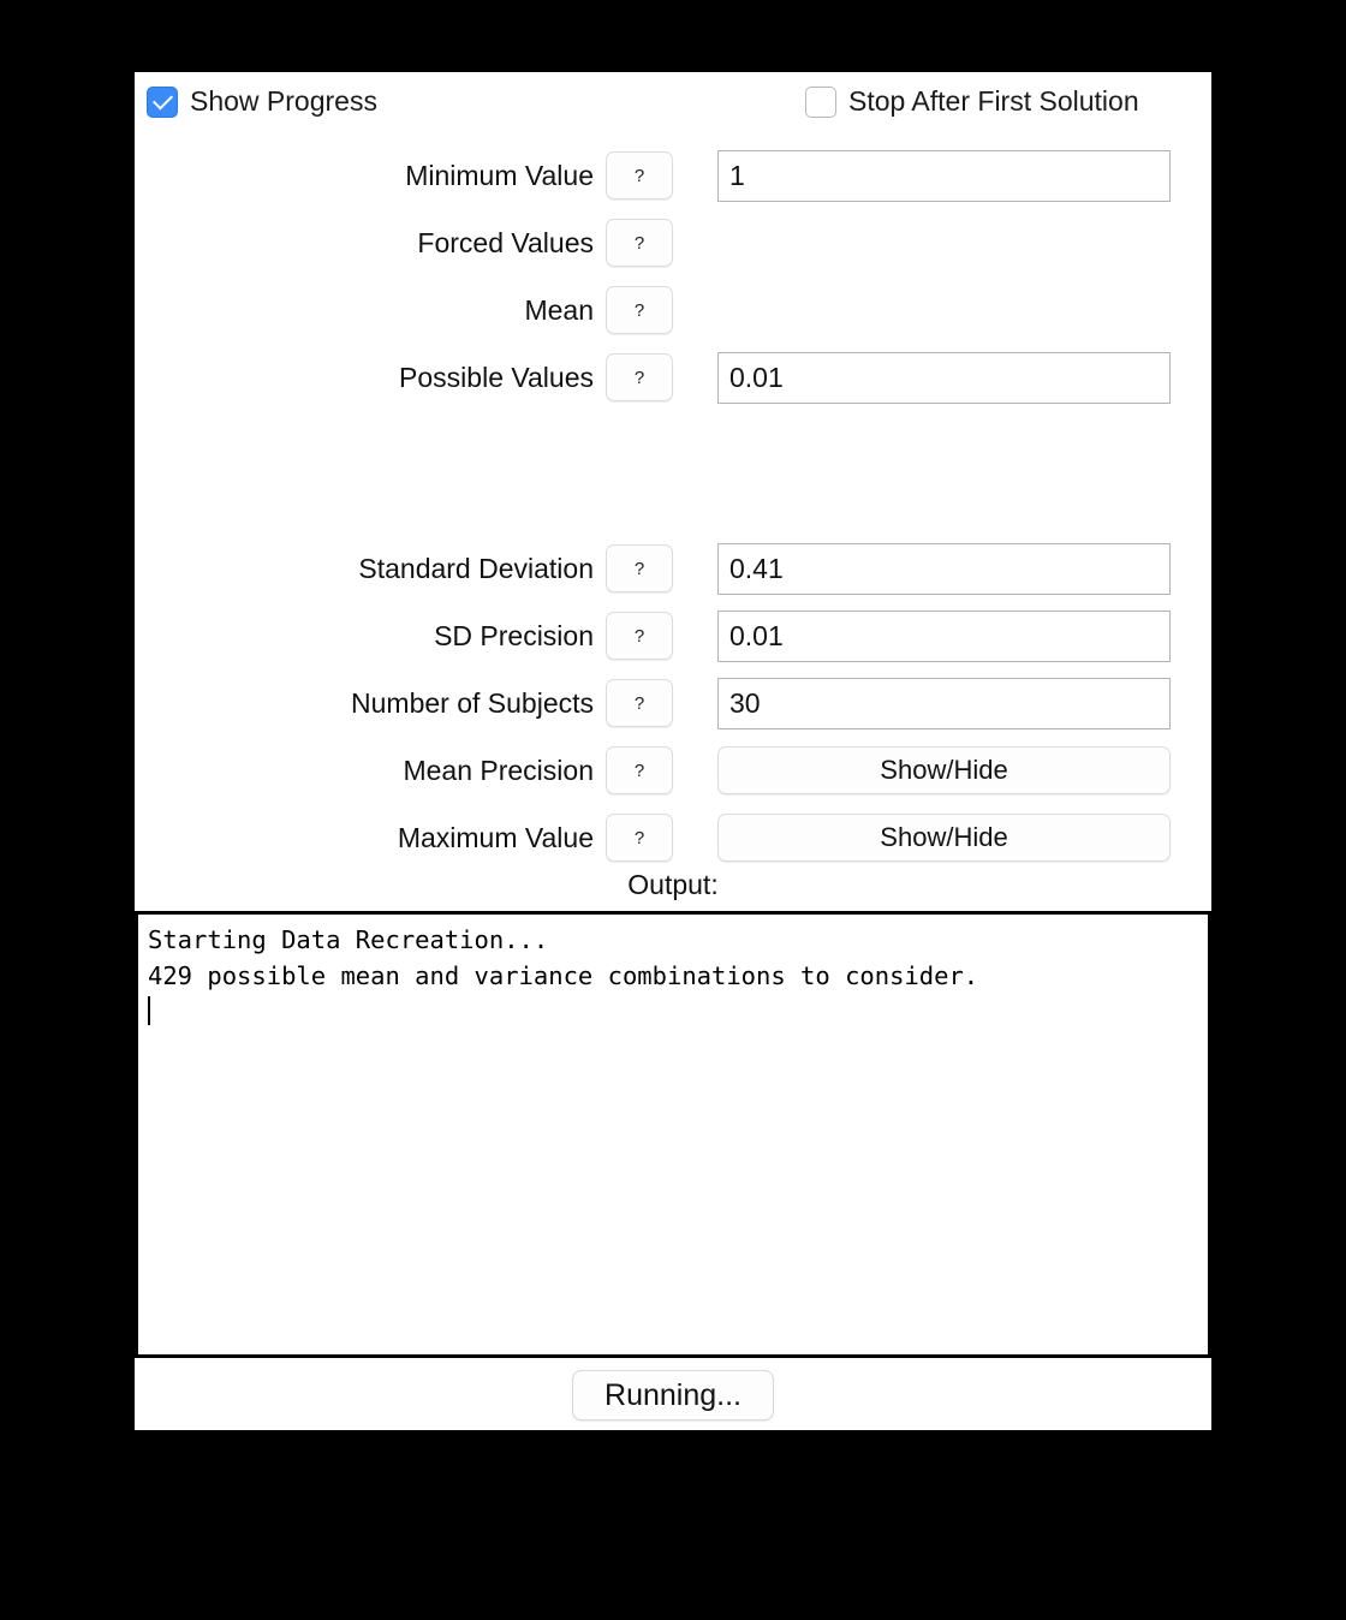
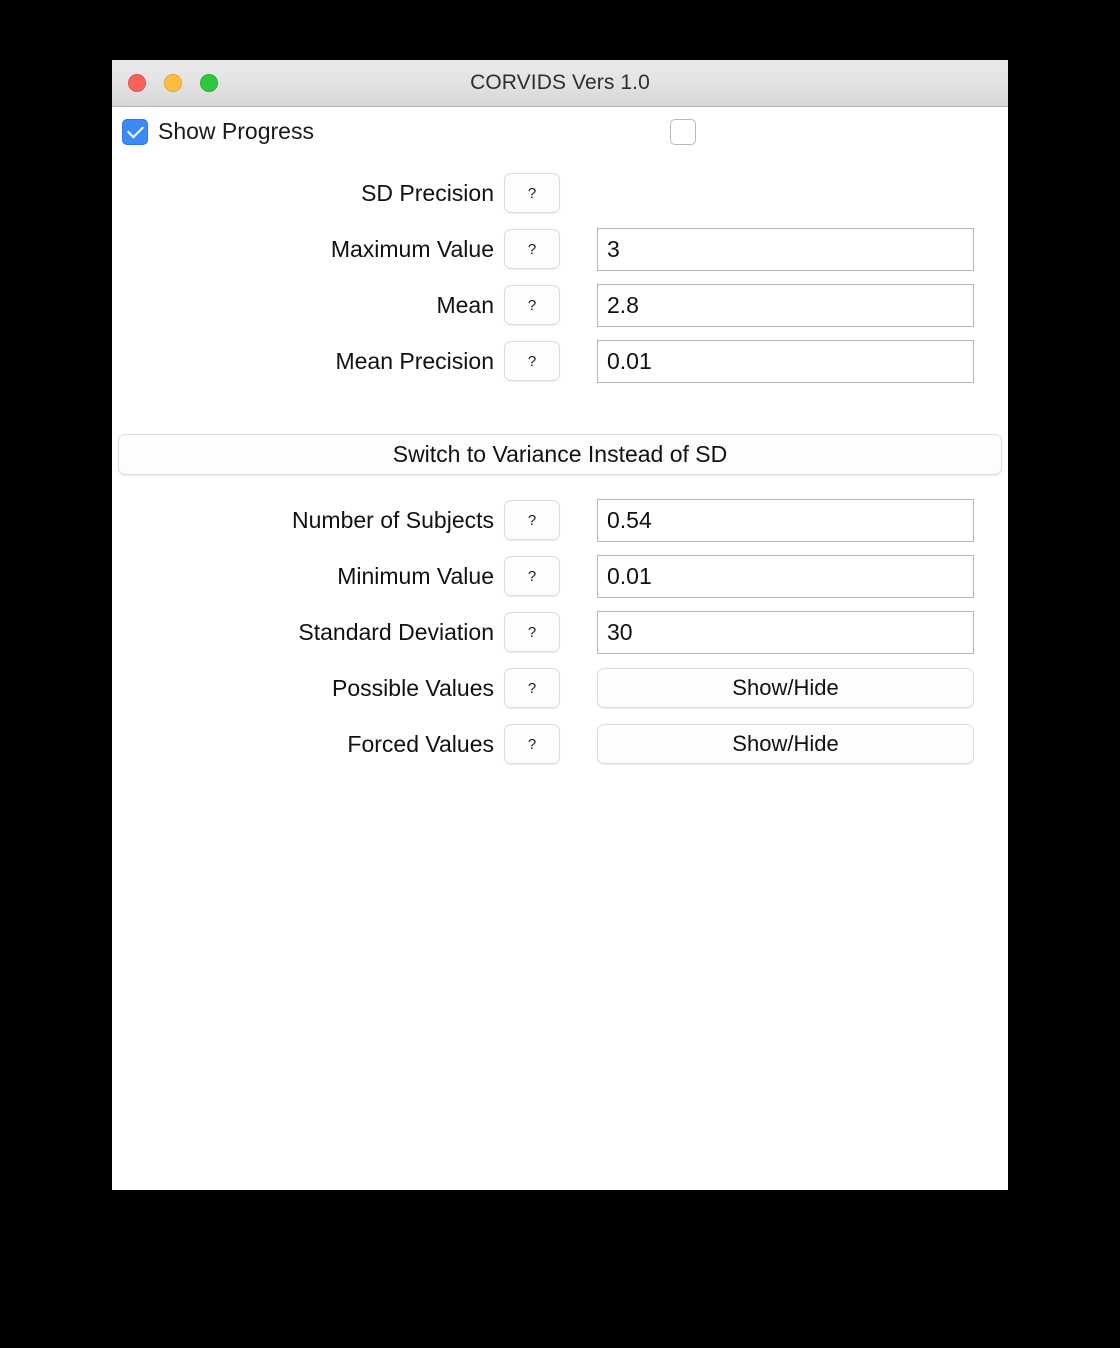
+ CORVIDS Vers 1.0
  Show Progress
- Stop After First Solution
- Minimum Value
+ SD Precision
  ?
- 1
- Forced Values
+ Maximum Value
  ?
+ 3
  Mean
  ?
+ 2.8
- Possible Values
+ Mean Precision
  ?
  0.01
+ Switch to Variance Instead of SD
- Standard Deviation
+ Number of Subjects
  ?
- 0.41
+ 0.54
- SD Precision
+ Minimum Value
  ?
  0.01
- Number of Subjects
+ Standard Deviation
  ?
  30
- Mean Precision
+ Possible Values
  ?
  Show/Hide
- Maximum Value
+ Forced Values
  ?
  Show/Hide
- Output:
- Starting Data Recreation...
- 429 possible mean and variance combinations to consider.
- Running...
